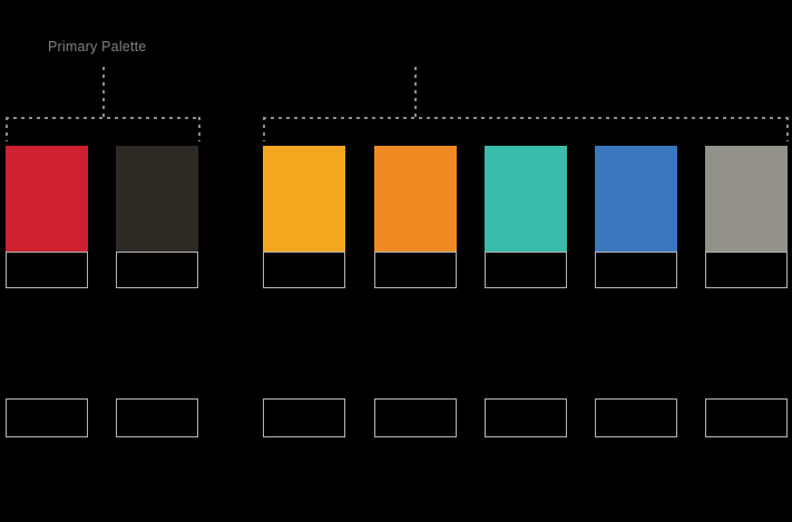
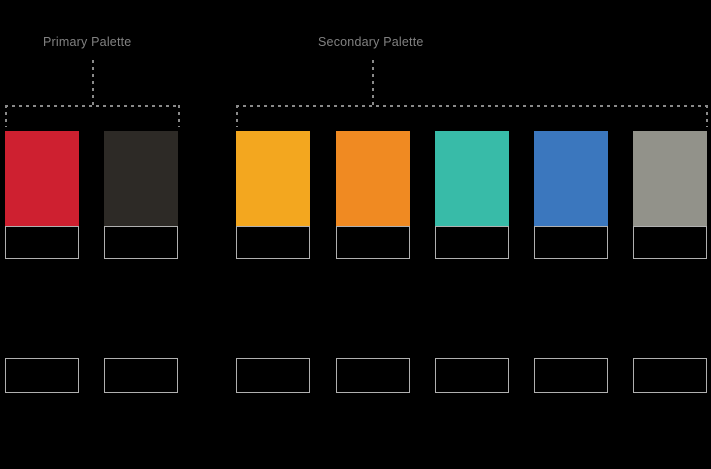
  Primary Palette
+ Secondary Palette
